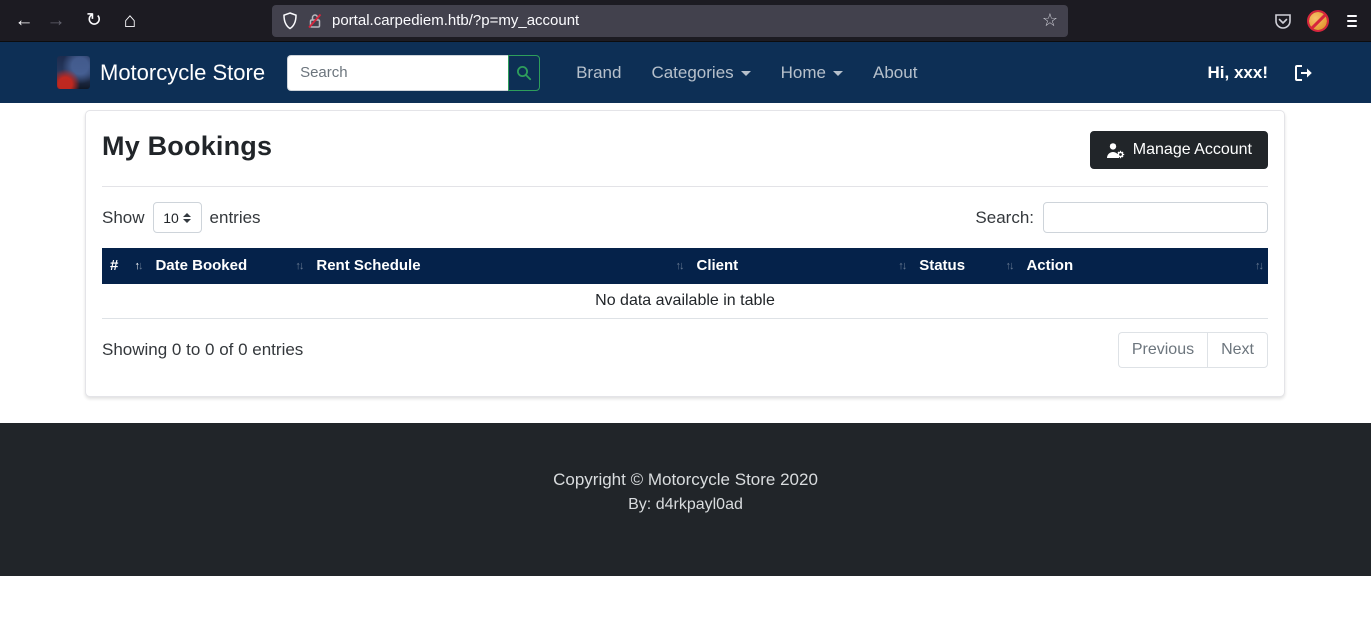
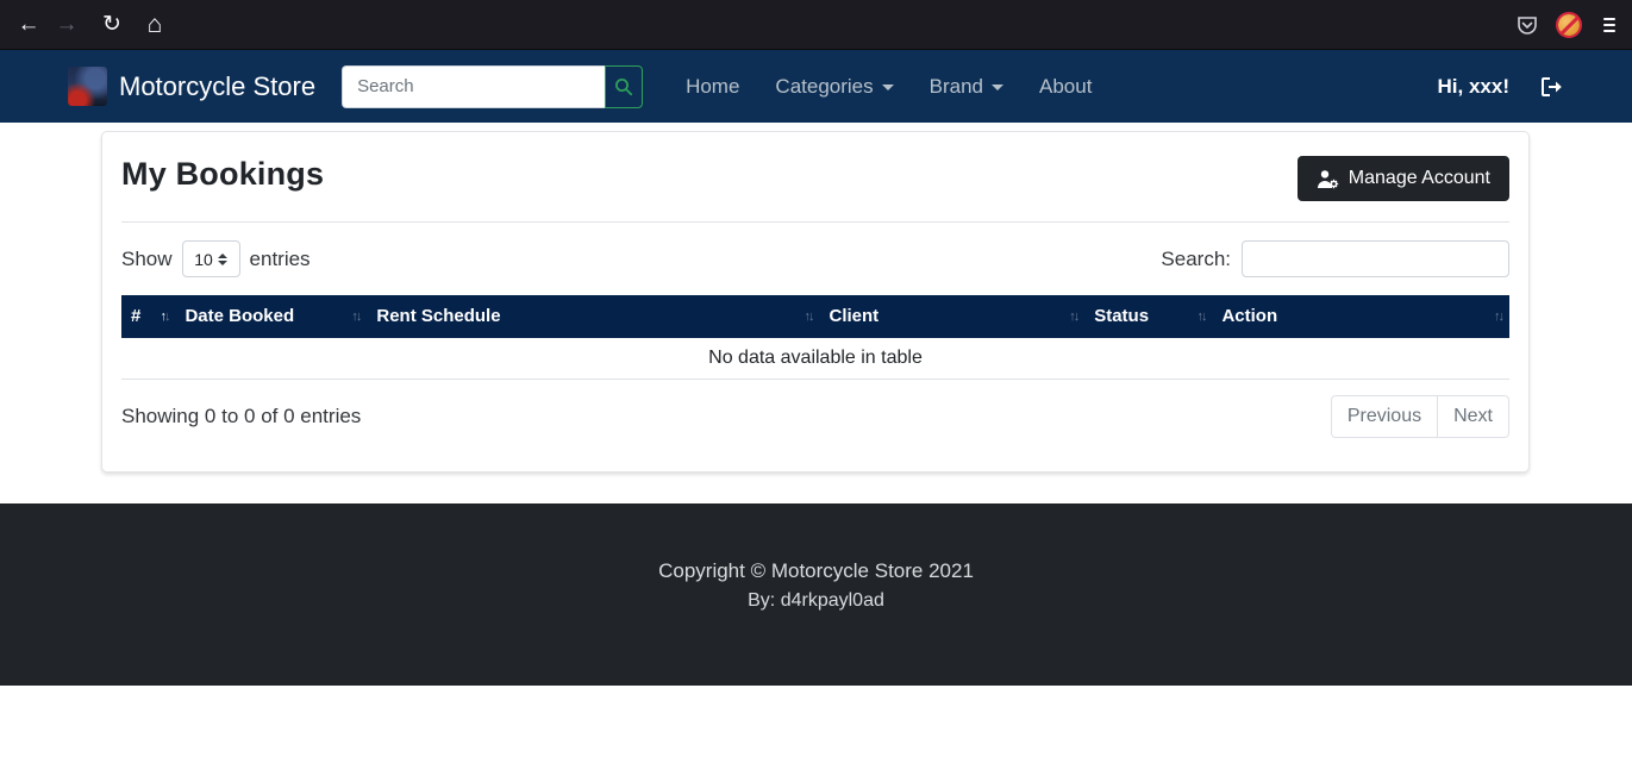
  ←
  →
  ↻
  ⌂
- portal.carpediem.htb/?p=my_account
- ☆
  Motorcycle Store
  Search
- Brand
+ Home
  Categories
- Home
+ Brand
  About
  Hi, xxx!
  My Bookings
  Manage Account
  Show
  10
  entries
  Search:
  # ↑↓	Date Booked ↑↓	Rent Schedule ↑↓	Client ↑↓	Status ↑↓	Action ↑↓
  No data available in table
  Showing 0 to 0 of 0 entries
  Previous
  Next
- Copyright © Motorcycle Store 2020
+ Copyright © Motorcycle Store 2021
  By: d4rkpayl0ad
